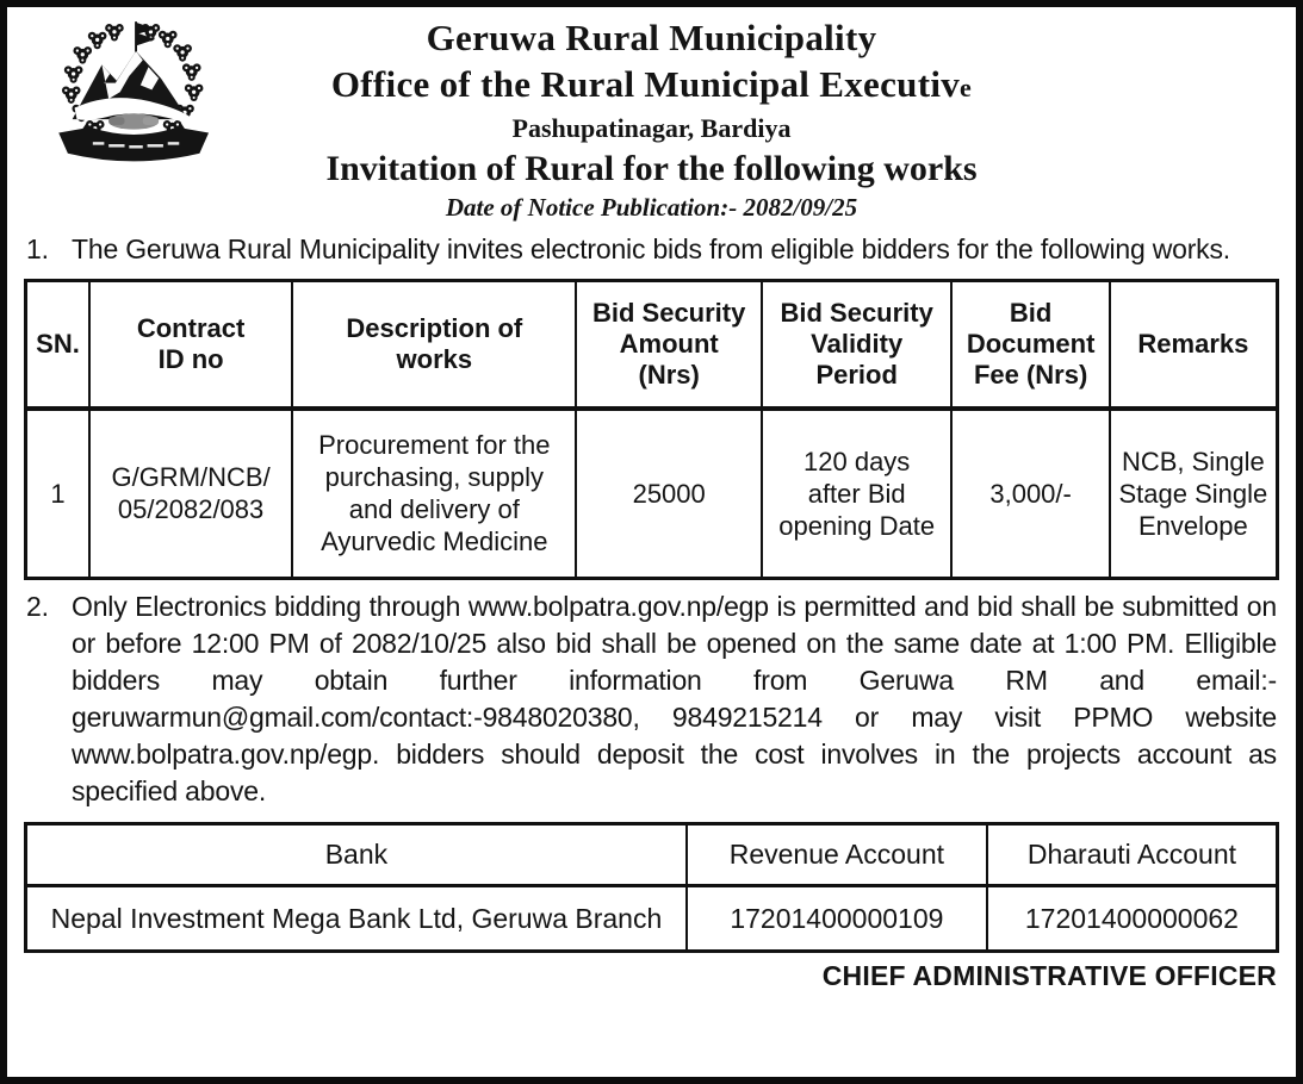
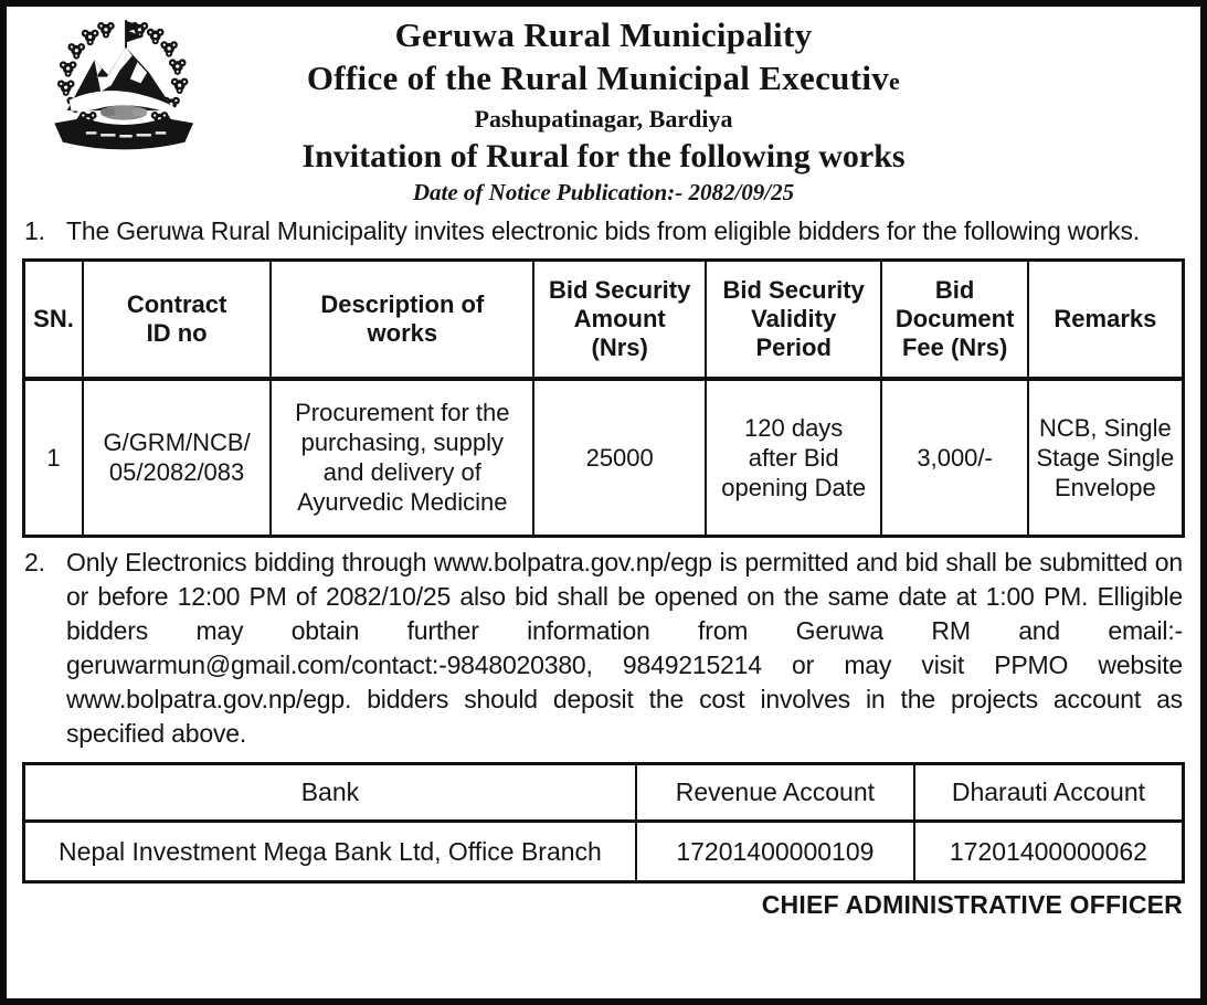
  Geruwa Rural Municipality
  Office of the Rural Municipal Executive
  Pashupatinagar, Bardiya
  Invitation of Rural for the following works
  Date of Notice Publication:- 2082/09/25
  1.
  The Geruwa Rural Municipality invites electronic bids from eligible bidders for the following works.
  SN.	Contract ID no	Description of works	Bid Security Amount (Nrs)	Bid Security Validity Period	Bid Document Fee (Nrs)	Remarks
  1	G/GRM/NCB/ 05/2082/083	Procurement for the purchasing, supply and delivery of Ayurvedic Medicine	25000	120 days after Bid opening Date	3,000/-	NCB, Single Stage Single Envelope
  2.
  Only Electronics bidding through www.bolpatra.gov.np/egp is permitted and bid shall be submitted on or before 12:00 PM of 2082/10/25 also bid shall be opened on the same date at 1:00 PM. Elligible bidders may obtain further information from Geruwa RM and email:- geruwarmun@gmail.com/contact:-9848020380, 9849215214 or may visit PPMO website www.bolpatra.gov.np/egp. bidders should deposit the cost involves in the projects account as specified above.
  Bank	Revenue Account	Dharauti Account
- Nepal Investment Mega Bank Ltd, Geruwa Branch	17201400000109	17201400000062
+ Nepal Investment Mega Bank Ltd, Office Branch	17201400000109	17201400000062
  CHIEF ADMINISTRATIVE OFFICER
